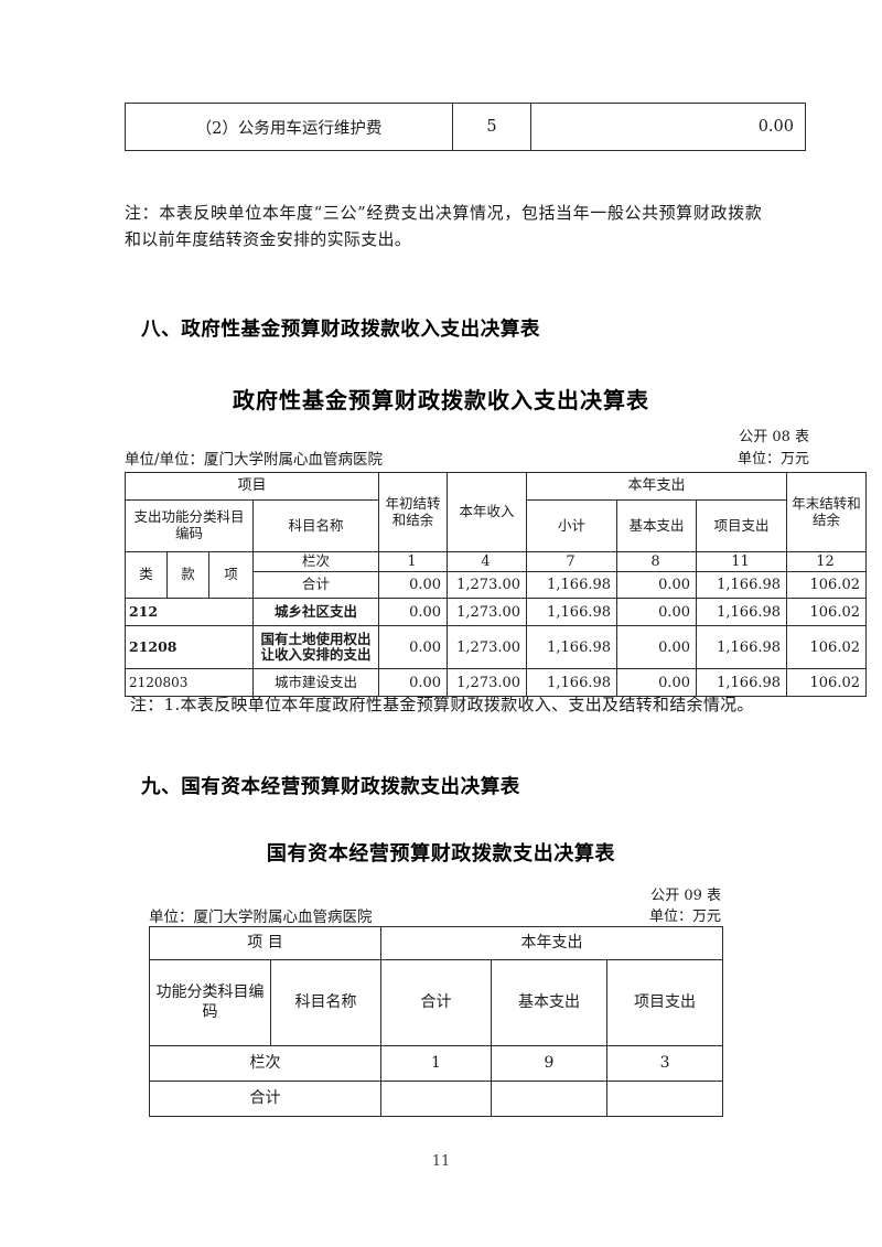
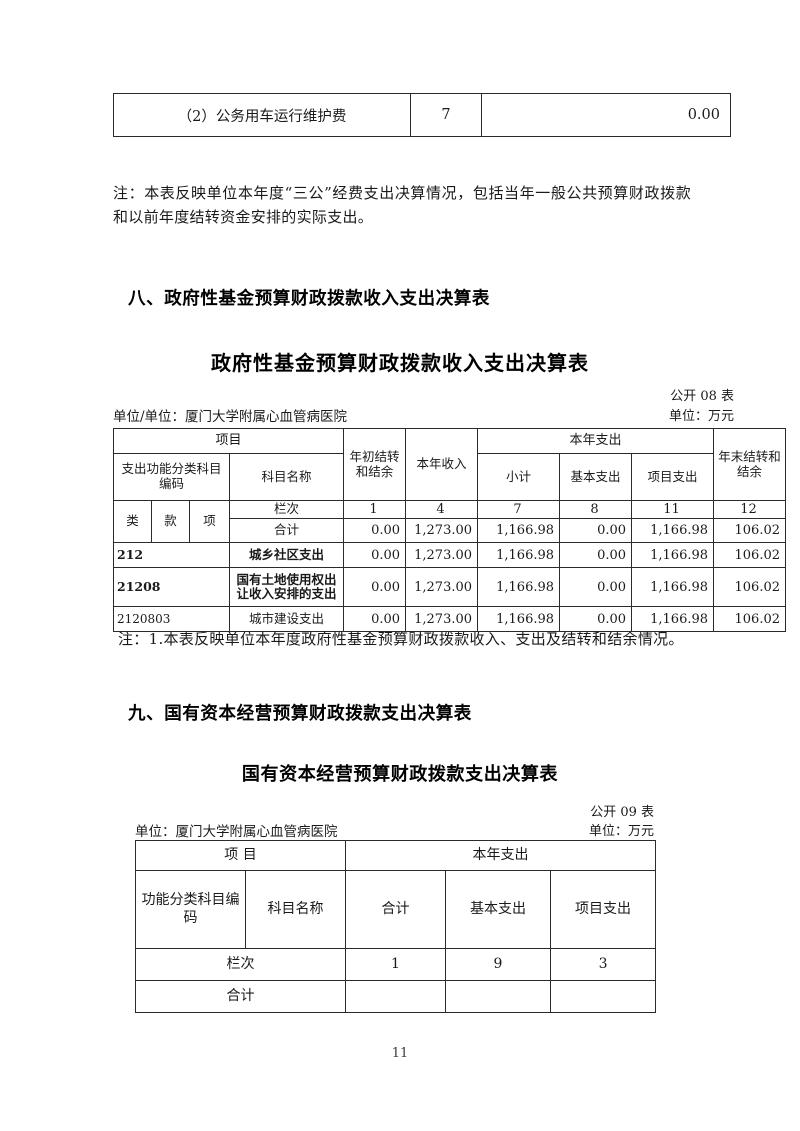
- （2）公务用车运行维护费	5	0.00
+ （2）公务用车运行维护费	7	0.00
  注：本表反映单位本年度“三公”经费支出决算情况，包括当年一般公共预算财政拨款和以前年度结转资金安排的实际支出。
  八、政府性基金预算财政拨款收入支出决算表
  政府性基金预算财政拨款收入支出决算表
  公开 08 表
  单位：万元
  单位/单位：厦门大学附属心血管病医院
  项目	年初结转和结余	本年收入	本年支出	年末结转和结余
  支出功能分类科目编码	科目名称	小计	基本支出	项目支出
  类	款	项	栏次	1	4	7	8	11	12
  合计	0.00	1,273.00	1,166.98	0.00	1,166.98	106.02
  212	城乡社区支出	0.00	1,273.00	1,166.98	0.00	1,166.98	106.02
  21208	国有土地使用权出让收入安排的支出	0.00	1,273.00	1,166.98	0.00	1,166.98	106.02
  2120803	城市建设支出	0.00	1,273.00	1,166.98	0.00	1,166.98	106.02
  注：1.本表反映单位本年度政府性基金预算财政拨款收入、支出及结转和结余情况。
  九、国有资本经营预算财政拨款支出决算表
  国有资本经营预算财政拨款支出决算表
  公开 09 表
  单位：万元
  单位：厦门大学附属心血管病医院
  项 目	本年支出
  功能分类科目编码	科目名称	合计	基本支出	项目支出
  栏次	1	9	3
  合计
  11
